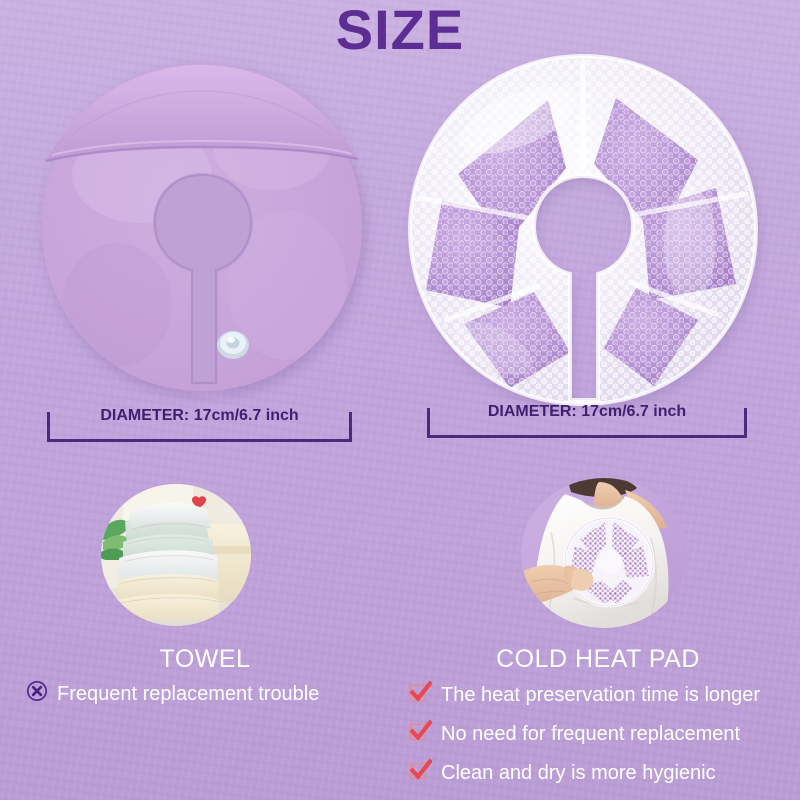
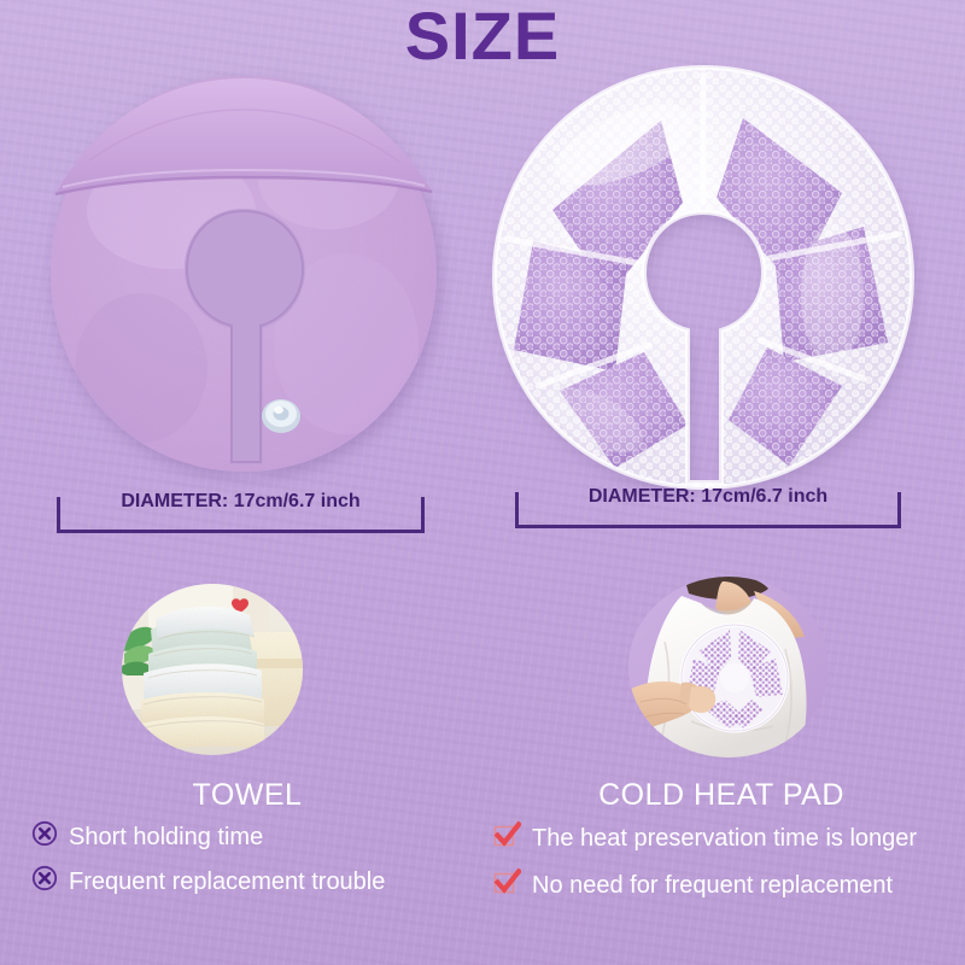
  SIZE
  DIAMETER: 17cm/6.7 inch
  DIAMETER: 17cm/6.7 inch
  TOWEL
+ Short holding time
  Frequent replacement trouble
  COLD HEAT PAD
  The heat preservation time is longer
  No need for frequent replacement
- Clean and dry is more hygienic
